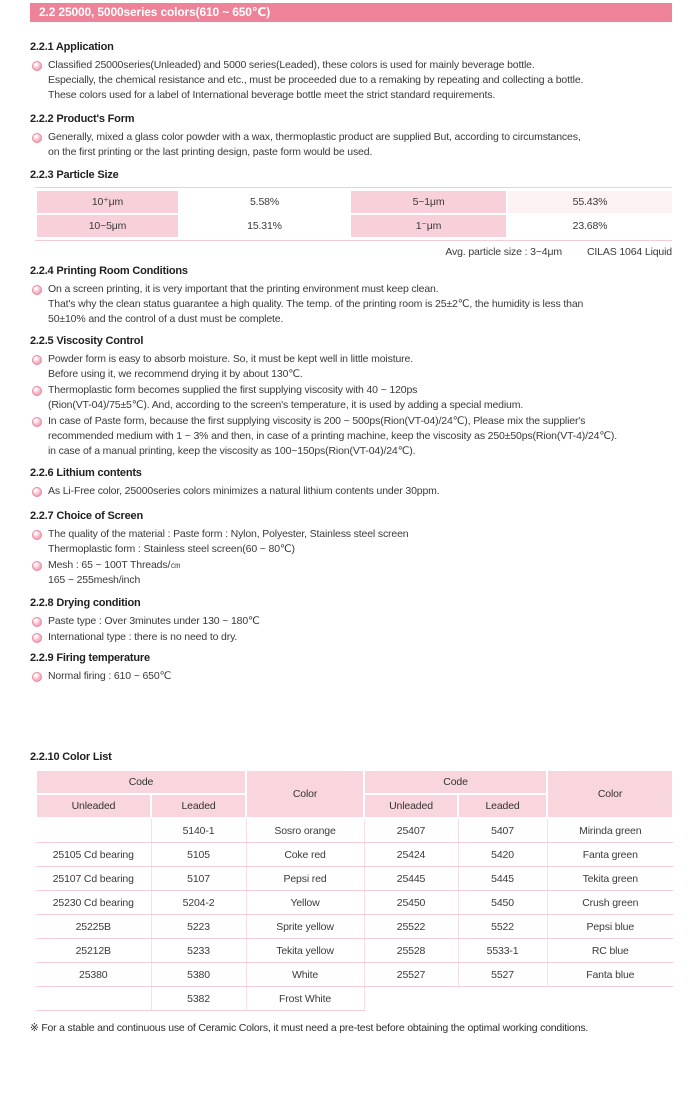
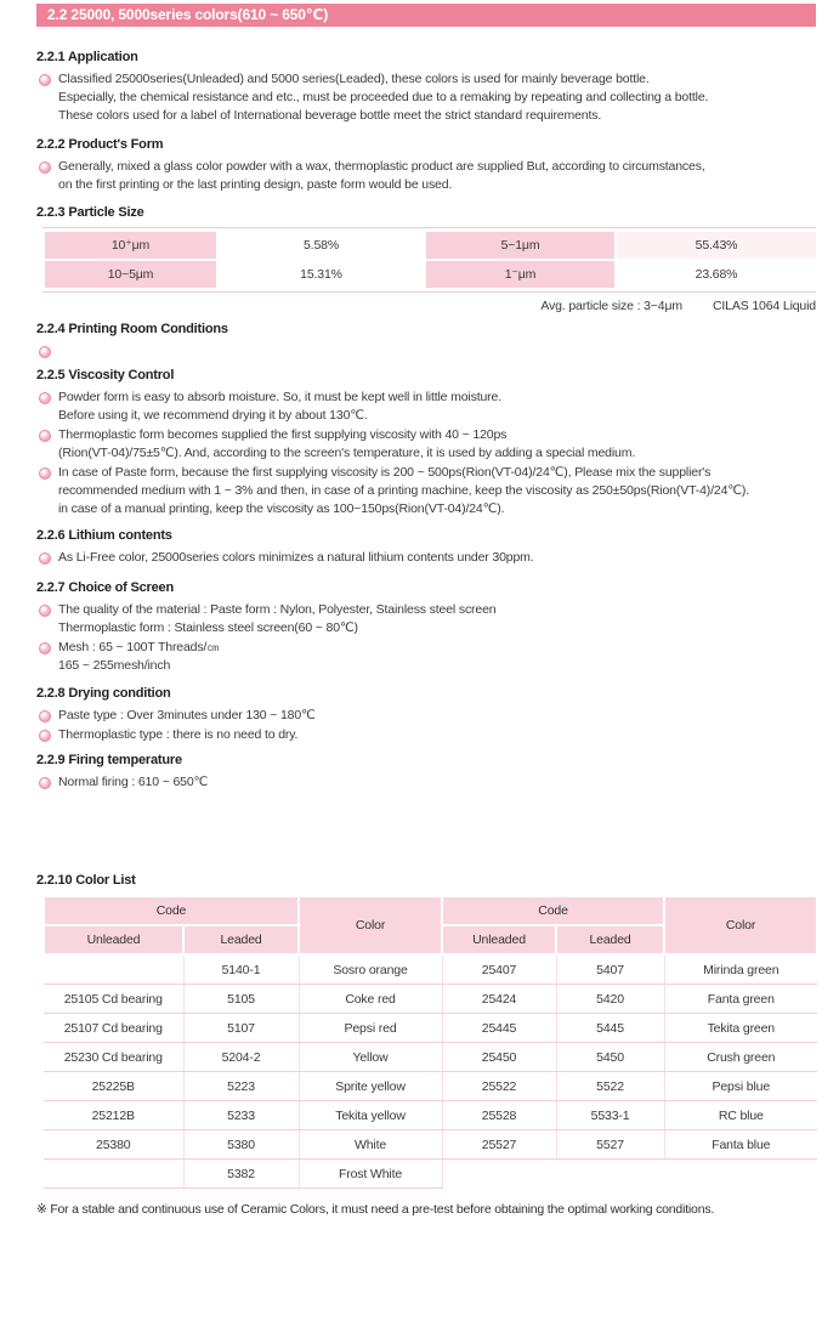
  2.2 25000, 5000series colors(610 ~ 650℃)
  2.2.1 Application
  Classified 25000series(Unleaded) and 5000 series(Leaded), these colors is used for mainly beverage bottle.
  Especially, the chemical resistance and etc., must be proceeded due to a remaking by repeating and collecting a bottle.
  These colors used for a label of International beverage bottle meet the strict standard requirements.
  2.2.2 Product's Form
  Generally, mixed a glass color powder with a wax, thermoplastic product are supplied But, according to circumstances,
  on the first printing or the last printing design, paste form would be used.
  2.2.3 Particle Size
  10⁺μm	5.58%	5~1μm	55.43%
  10~5μm	15.31%	1⁻μm	23.68%
  Avg. particle size : 3~4μm
  CILAS 1064 Liquid
  2.2.4 Printing Room Conditions
- On a screen printing, it is very important that the printing environment must keep clean.
- That's why the clean status guarantee a high quality. The temp. of the printing room is 25±2℃, the humidity is less than
- 50±10% and the control of a dust must be complete.
  2.2.5 Viscosity Control
  Powder form is easy to absorb moisture. So, it must be kept well in little moisture.
  Before using it, we recommend drying it by about 130℃.
  Thermoplastic form becomes supplied the first supplying viscosity with 40 ~ 120ps
  (Rion(VT-04)/75±5℃). And, according to the screen's temperature, it is used by adding a special medium.
  In case of Paste form, because the first supplying viscosity is 200 ~ 500ps(Rion(VT-04)/24℃), Please mix the supplier's
  recommended medium with 1 ~ 3% and then, in case of a printing machine, keep the viscosity as 250±50ps(Rion(VT-4)/24℃).
  in case of a manual printing, keep the viscosity as 100~150ps(Rion(VT-04)/24℃).
  2.2.6 Lithium contents
  As Li-Free color, 25000series colors minimizes a natural lithium contents under 30ppm.
  2.2.7 Choice of Screen
  The quality of the material : Paste form : Nylon, Polyester, Stainless steel screen
  Thermoplastic form : Stainless steel screen(60 ~ 80℃)
  Mesh : 65 ~ 100T Threads/㎝
  165 ~ 255mesh/inch
  2.2.8 Drying condition
  Paste type : Over 3minutes under 130 ~ 180℃
- International type : there is no need to dry.
+ Thermoplastic type : there is no need to dry.
  2.2.9 Firing temperature
  Normal firing : 610 ~ 650℃
  2.2.10 Color List
  Code	Color	Code	Color
  Unleaded	Leaded	Unleaded	Leaded
  	5140-1	Sosro orange	25407	5407	Mirinda green
  25105 Cd bearing	5105	Coke red	25424	5420	Fanta green
  25107 Cd bearing	5107	Pepsi red	25445	5445	Tekita green
  25230 Cd bearing	5204-2	Yellow	25450	5450	Crush green
  25225B	5223	Sprite yellow	25522	5522	Pepsi blue
  25212B	5233	Tekita yellow	25528	5533-1	RC blue
  25380	5380	White	25527	5527	Fanta blue
  	5382	Frost White
  ※ For a stable and continuous use of Ceramic Colors, it must need a pre-test before obtaining the optimal working conditions.
